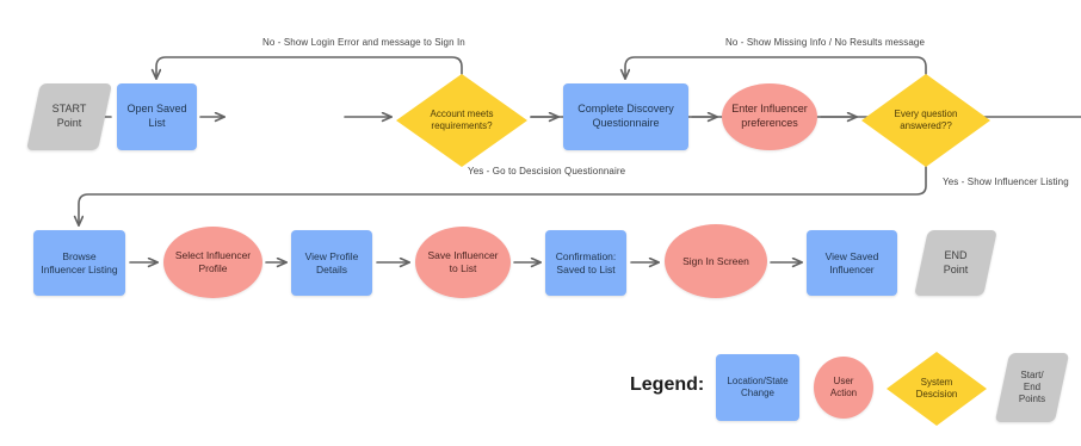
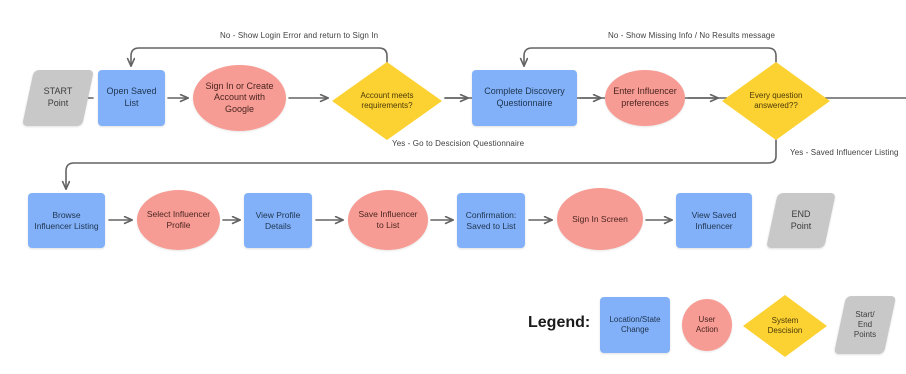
  START
  Point
  Open Saved List
+ Sign In or Create
+ Account with
+ Google
  Account meets
  requirements?
  Complete Discovery
  Questionnaire
  Enter Influencer
  preferences
  Every question
  answered??
  Browse
  Influencer Listing
  Select Influencer
  Profile
  View Profile
  Details
  Save Influencer
  to List
  Confirmation:
  Saved to List
  Sign In Screen
  View Saved
  Influencer
  END
  Point
- No - Show Login Error and message to Sign In
+ No - Show Login Error and return to Sign In
  No - Show Missing Info / No Results message
  Yes - Go to Descision Questionnaire
- Yes - Show Influencer Listing
+ Yes - Saved Influencer Listing
  Legend:
  Location/State
  Change
  User
  Action
  System
  Descision
  Start/
  End
  Points
